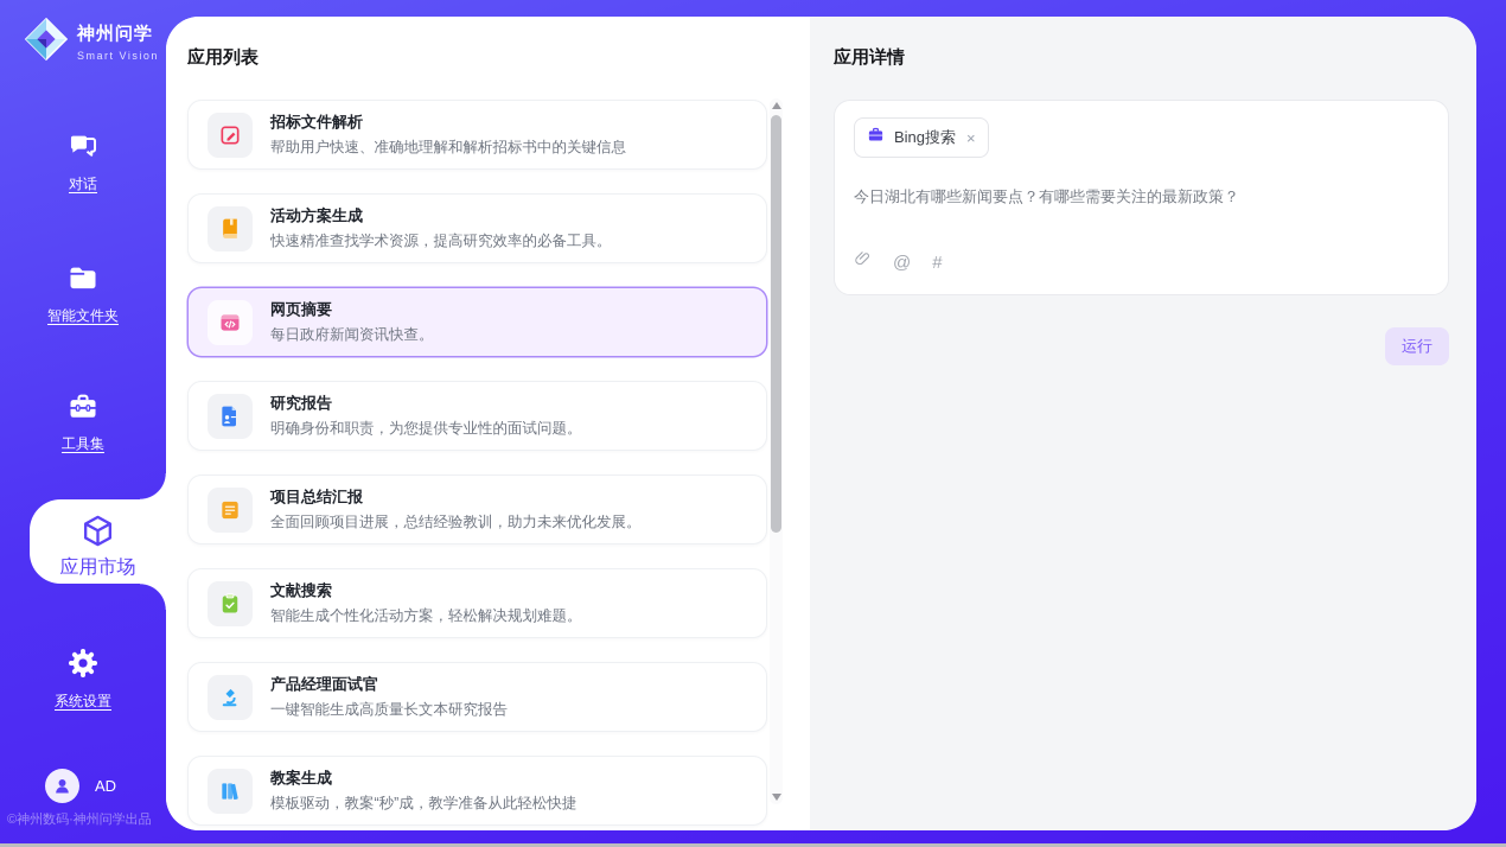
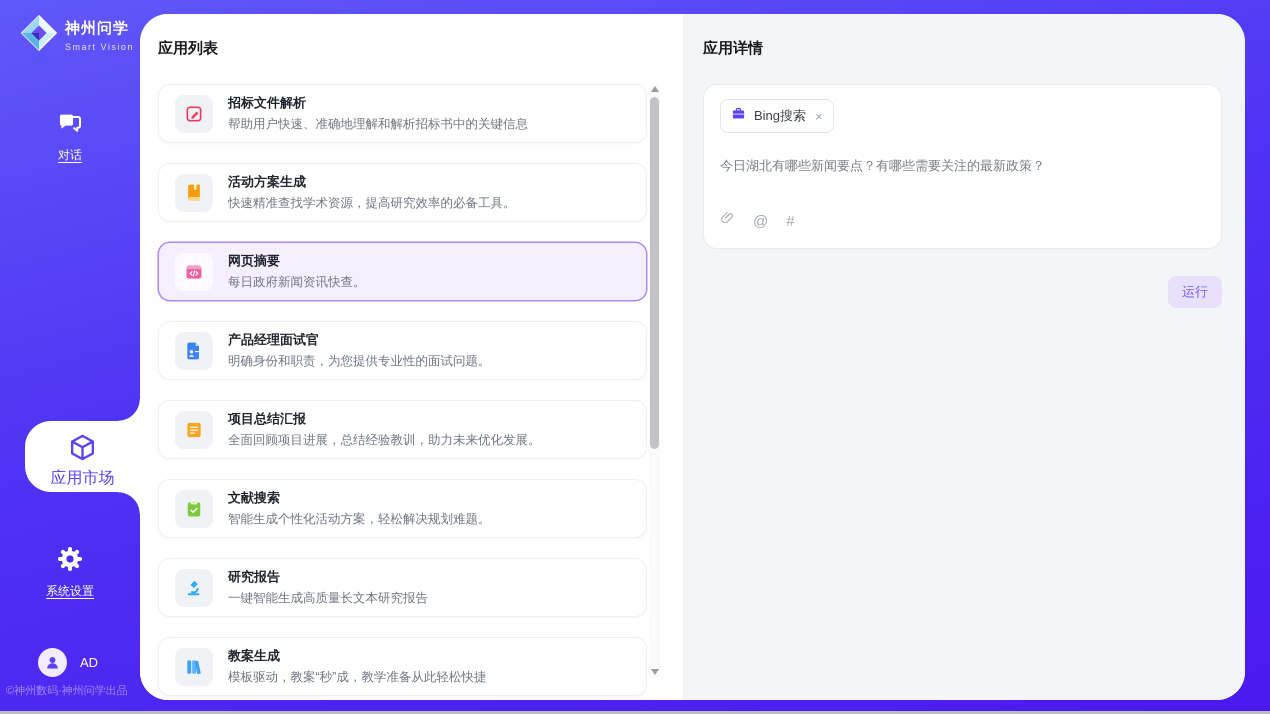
  神州问学
  Smart Vision
  对话
- 智能文件夹
- 工具集
  应用市场
  系统设置
  AD
  ©神州数码·神州问学出品
  应用列表
  招标文件解析
  帮助用户快速、准确地理解和解析招标书中的关键信息
  活动方案生成
  快速精准查找学术资源，提高研究效率的必备工具。
  网页摘要
  每日政府新闻资讯快查。
- 研究报告
+ 产品经理面试官
  明确身份和职责，为您提供专业性的面试问题。
  项目总结汇报
  全面回顾项目进展，总结经验教训，助力未来优化发展。
  文献搜索
  智能生成个性化活动方案，轻松解决规划难题。
- 产品经理面试官
+ 研究报告
  一键智能生成高质量长文本研究报告
  教案生成
  模板驱动，教案“秒”成，教学准备从此轻松快捷
  应用详情
  Bing搜索
  ×
  今日湖北有哪些新闻要点？有哪些需要关注的最新政策？
  @
  #
  运行
